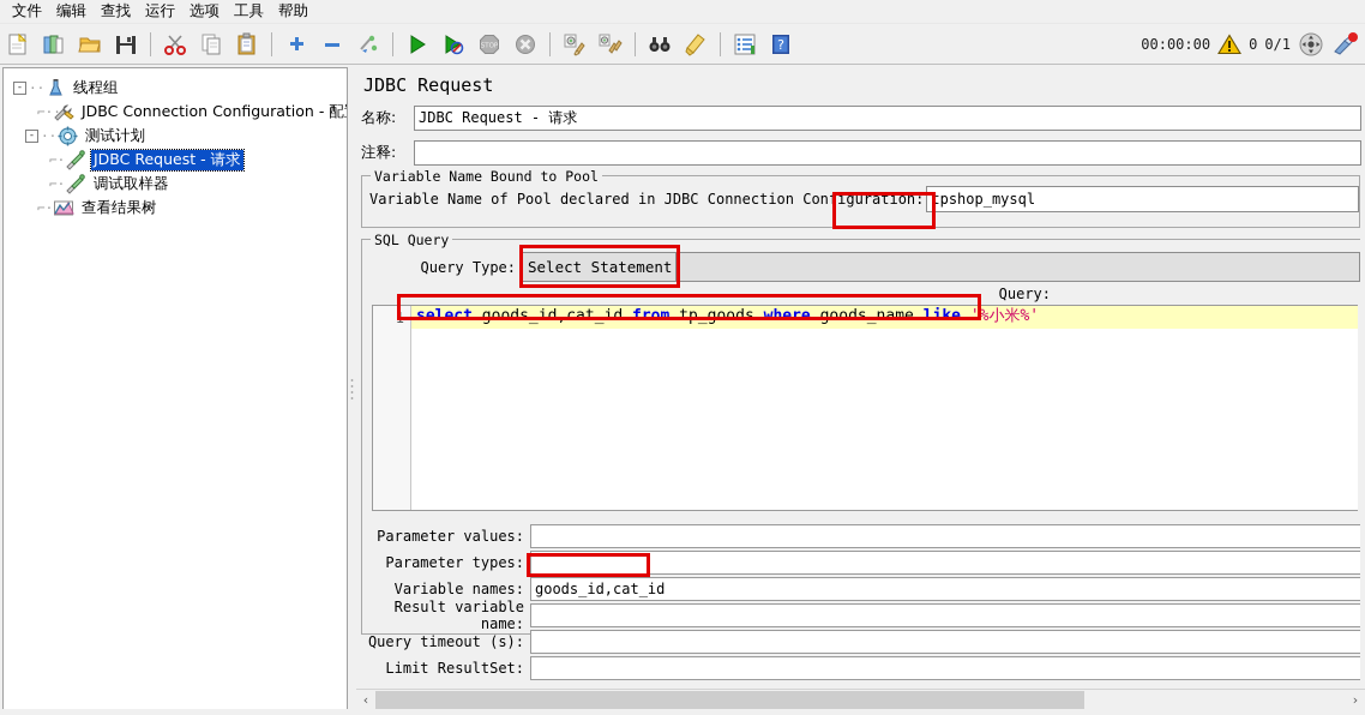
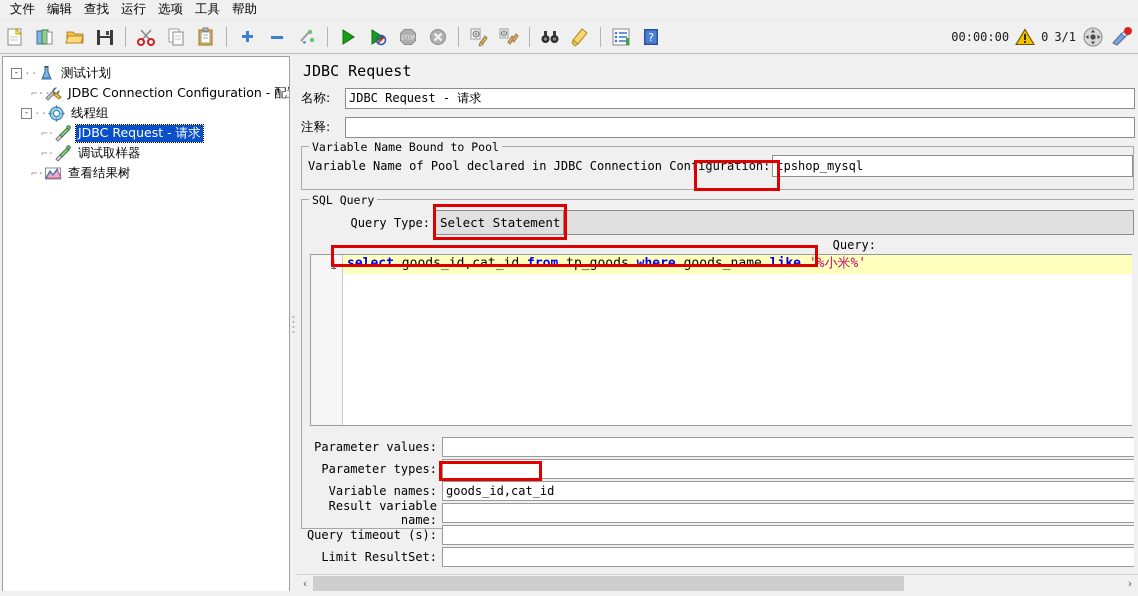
  文件
  编辑
  查找
  运行
  选项
  工具
  帮助
  ?
  00:00:00
  0
- 0/1
+ 3/1
  -
  ··
- 线程组
+ 测试计划
  JDBC Connection Configuration - 配
  -
  ··
- 测试计划
+ 线程组
  ⌐·
  JDBC Request - 请求
  ⌐·
  调试取样器
  查看结果树
  JDBC Request
  名称:
  JDBC Request - 请求
  注释:
  Variable Name Bound to Pool
  Variable Name of Pool declared in JDBC Connection Configuration:
  tpshop_mysql
  SQL Query
  Query Type:
  Select Statement
  Query:
  1
  select goods_id,cat_id from tp_goods where goods_name like '%小米%'
  Parameter values:
  Parameter types:
  Variable names:
  goods_id,cat_id
  Result variable name:
  Query timeout (s):
  Limit ResultSet:
  ‹
  ›
